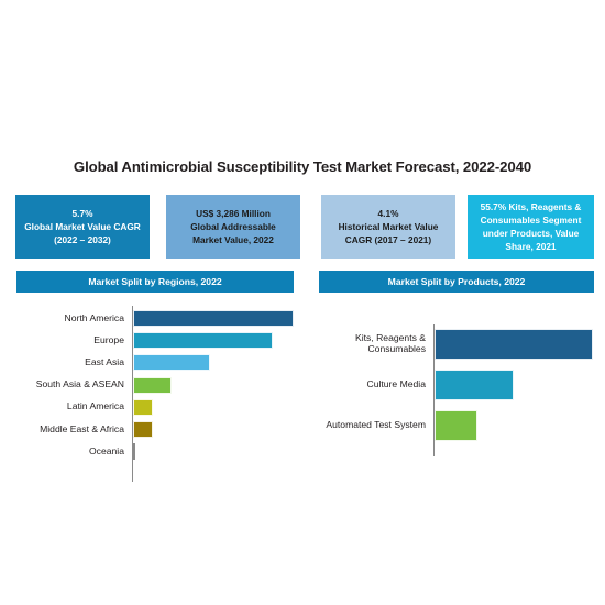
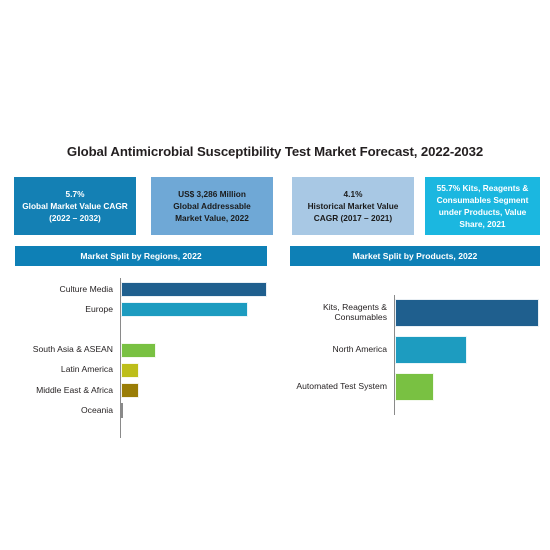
- Global Antimicrobial Susceptibility Test Market Forecast, 2022-2040
+ Global Antimicrobial Susceptibility Test Market Forecast, 2022-2032
  5.7%
  Global Market Value CAGR
  (2022 – 2032)
  US$ 3,286 Million
  Global Addressable
  Market Value, 2022
  4.1%
  Historical Market Value
  CAGR (2017 – 2021)
  55.7% Kits, Reagents &
  Consumables Segment
  under Products, Value
  Share, 2021
  Market Split by Regions, 2022
  Market Split by Products, 2022
- North America
+ Culture Media
  Europe
- East Asia
  South Asia & ASEAN
  Latin America
  Middle East & Africa
  Oceania
  Kits, Reagents &
  Consumables
- Culture Media
+ North America
  Automated Test System
